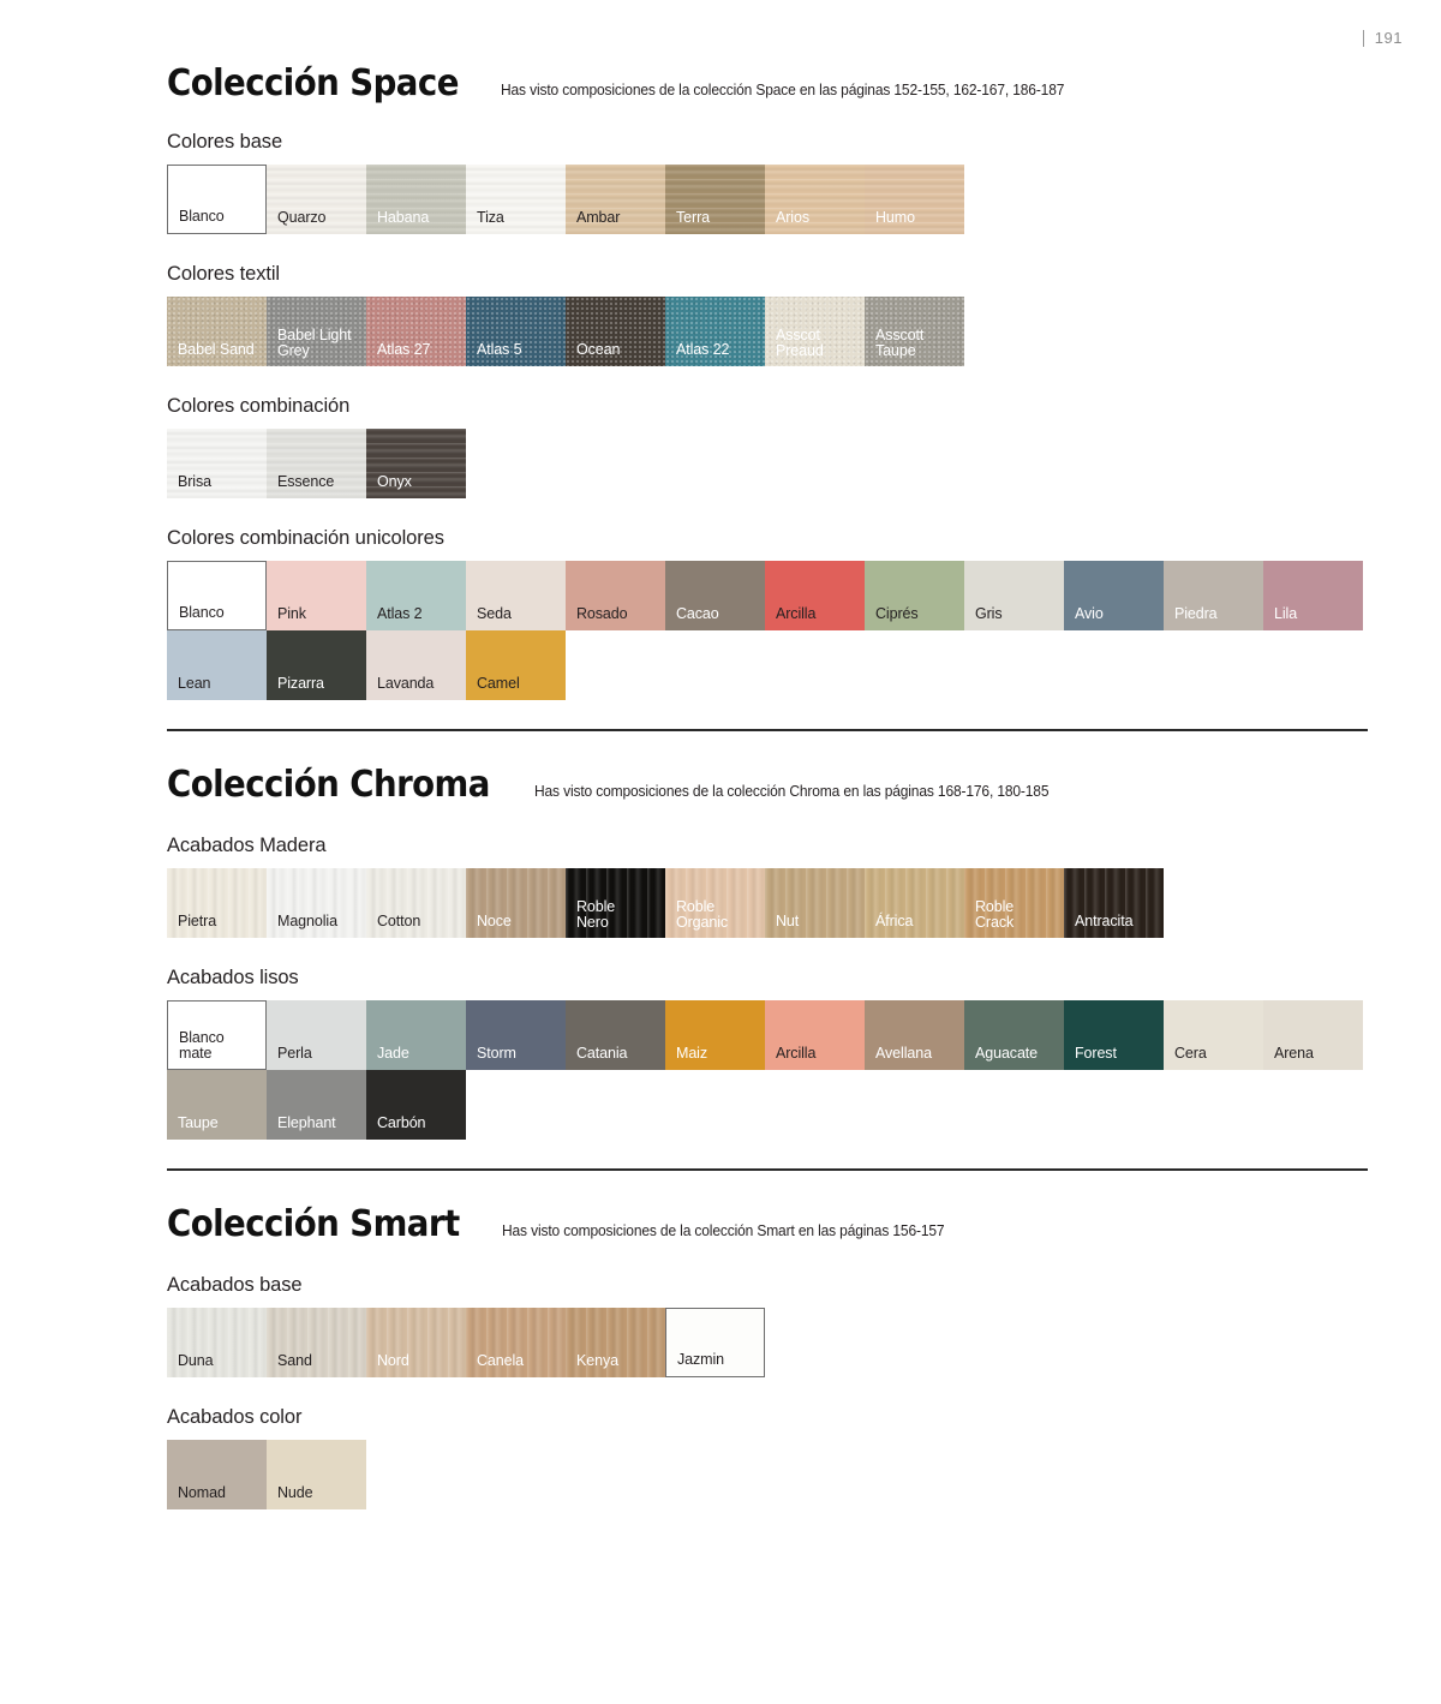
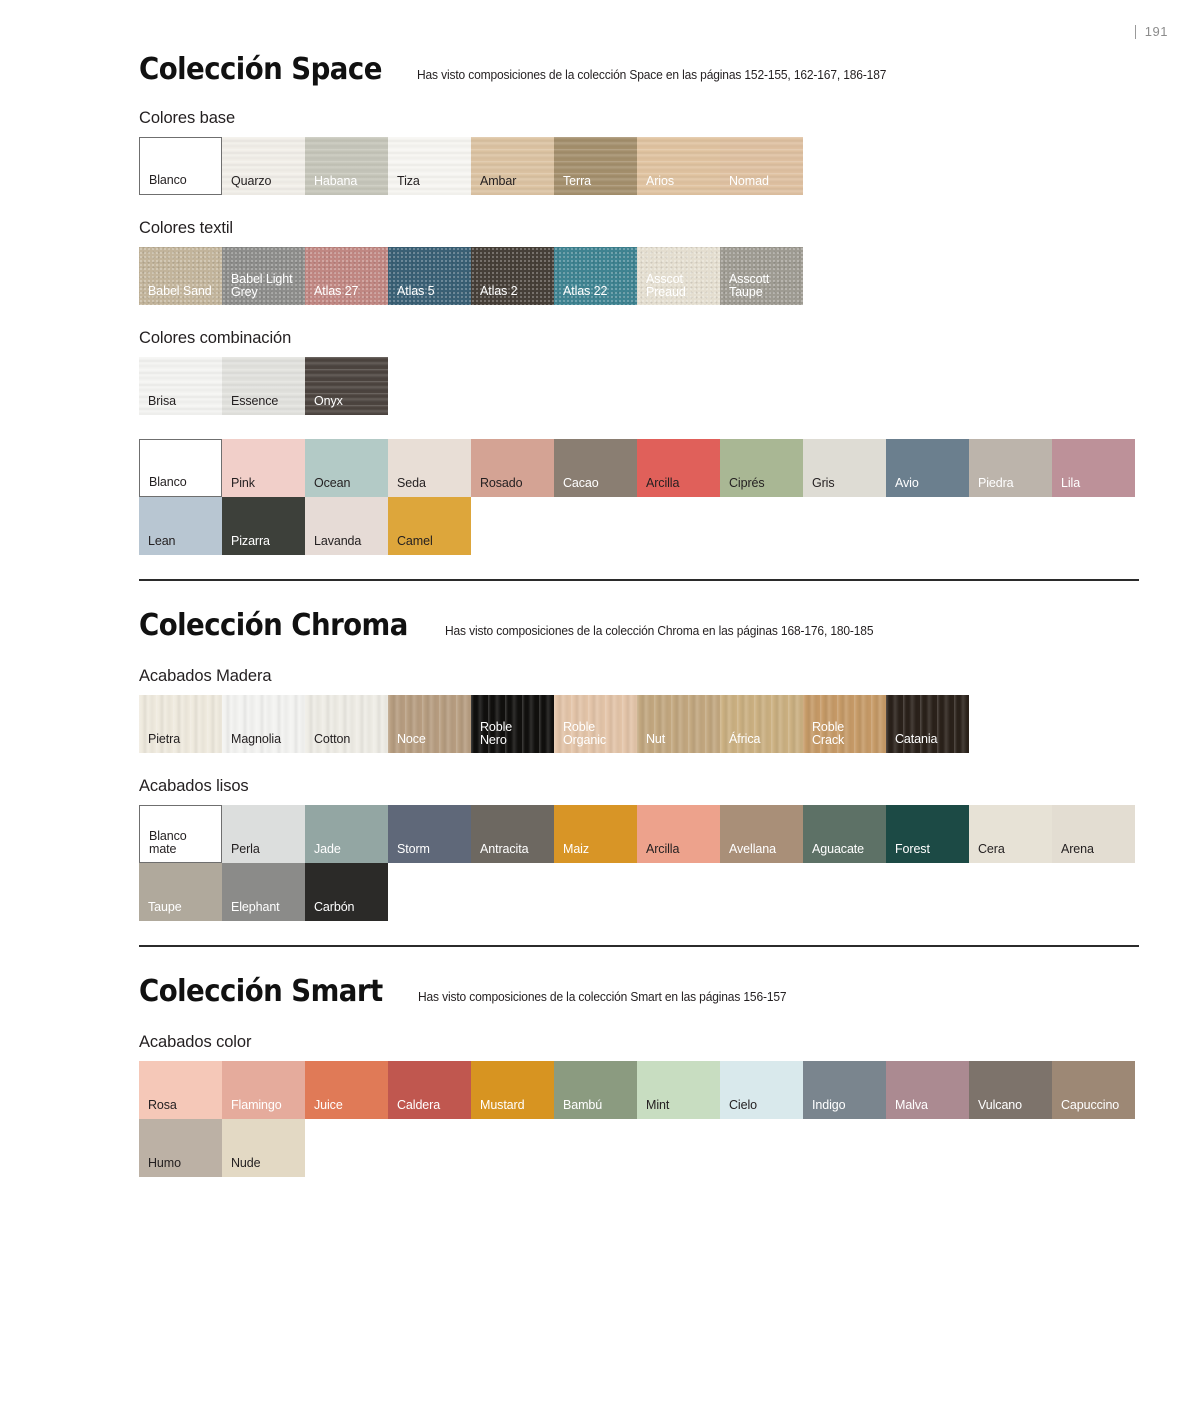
  191
  Colección Space
  Has visto composiciones de la colección Space en las páginas 152-155, 162-167, 186-187
  Colores base
  Blanco
  Quarzo
  Habana
  Tiza
  Ambar
  Terra
  Arios
- Humo
+ Nomad
  Colores textil
  Babel Sand
  Babel Light
  Grey
  Atlas 27
  Atlas 5
- Ocean
+ Atlas 2
  Atlas 22
  Asscot
  Preaud
  Asscott
  Taupe
  Colores combinación
  Brisa
  Essence
  Onyx
- Colores combinación unicolores
  Blanco
  Pink
- Atlas 2
+ Ocean
  Seda
  Rosado
  Cacao
  Arcilla
  Ciprés
  Gris
  Avio
  Piedra
  Lila
  Lean
  Pizarra
  Lavanda
  Camel
  Colección Chroma
  Has visto composiciones de la colección Chroma en las páginas 168-176, 180-185
  Acabados Madera
  Pietra
  Magnolia
  Cotton
  Noce
  Roble
  Nero
  Roble
  Organic
  Nut
  África
  Roble
  Crack
- Antracita
+ Catania
  Acabados lisos
  Blanco
  mate
  Perla
  Jade
  Storm
- Catania
+ Antracita
  Maiz
  Arcilla
  Avellana
  Aguacate
  Forest
  Cera
  Arena
  Taupe
  Elephant
  Carbón
  Colección Smart
  Has visto composiciones de la colección Smart en las páginas 156-157
- Acabados base
- Duna
- Sand
- Nord
- Canela
- Kenya
- Jazmin
  Acabados color
+ Rosa
+ Flamingo
+ Juice
+ Caldera
+ Mustard
+ Bambú
+ Mint
+ Cielo
+ Indigo
+ Malva
+ Vulcano
+ Capuccino
- Nomad
+ Humo
  Nude
